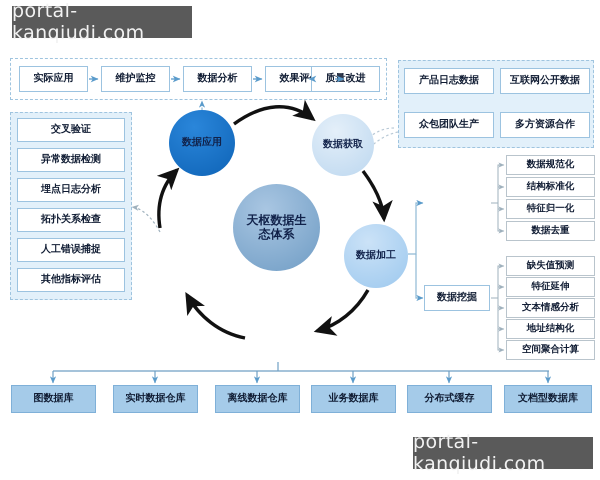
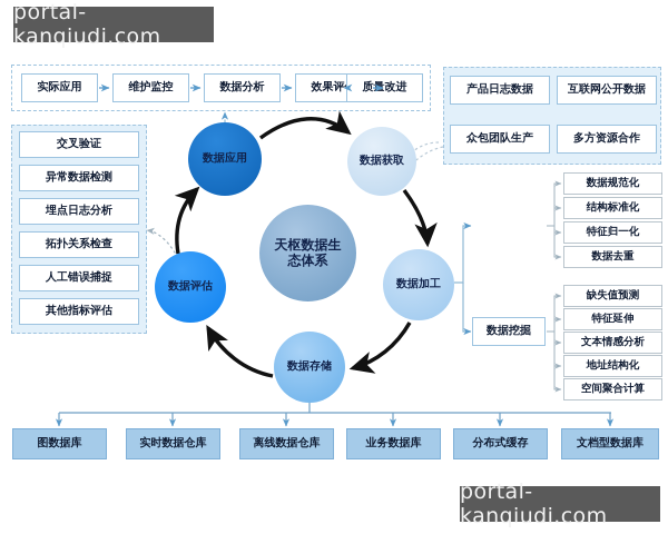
  实际应用
  维护监控
  数据分析
  效果评
  质改进
  产品日志数据
  互联网公开数据
  众包团队生产
  多方资源合作
  交叉验证
  异常数据检测
  埋点日志分析
  拓扑关系检查
  人工错误捕捉
  其他指标评估
  数据挖掘
  数据规范化
  结构标准化
  特征归一化
  数据去重
  缺失值预测
  特征延伸
  文本情感分析
  地址结构化
  空间聚合计算
  图数据库
  实时数据仓库
  离线数据仓库
  业务数据库
  分布式缓存
  文档型数据库
  天枢数据生态体系
  数据获取
  数据加工
+ 数据存储
+ 数据评估
  数据应用
  portal-kanqiudi.com
  portal-kanqiudi.com
